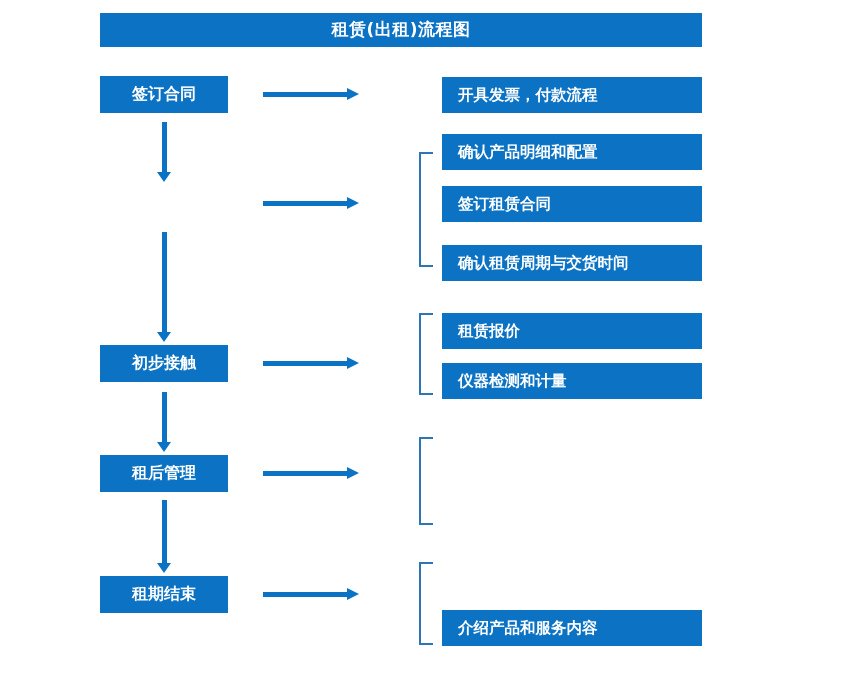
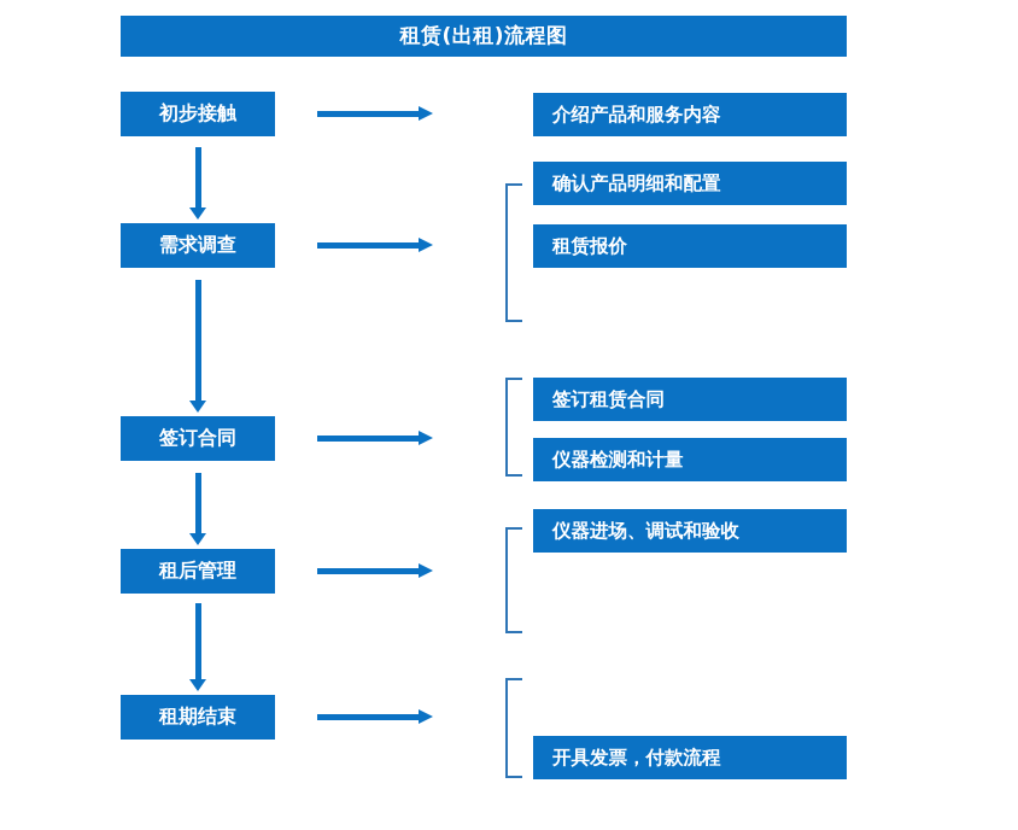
  租赁(出租)流程图
- 签订合同
+ 初步接触
+ 需求调查
- 初步接触
+ 签订合同
  租后管理
  租期结束
- 开具发票，付款流程
+ 介绍产品和服务内容
  确认产品明细和配置
- 签订租赁合同
+ 租赁报价
- 确认租赁周期与交货时间
- 租赁报价
+ 签订租赁合同
  仪器检测和计量
+ 仪器进场、调试和验收
- 介绍产品和服务内容
+ 开具发票，付款流程
